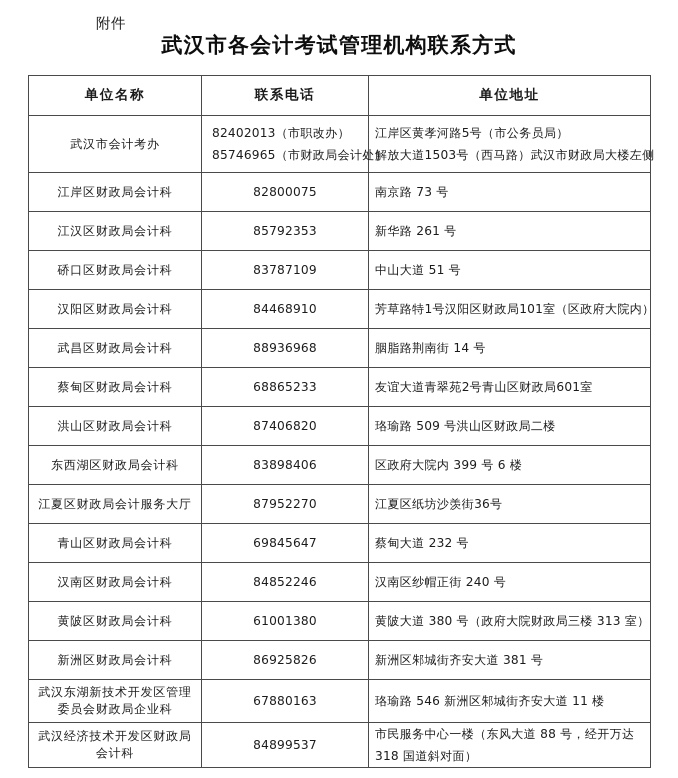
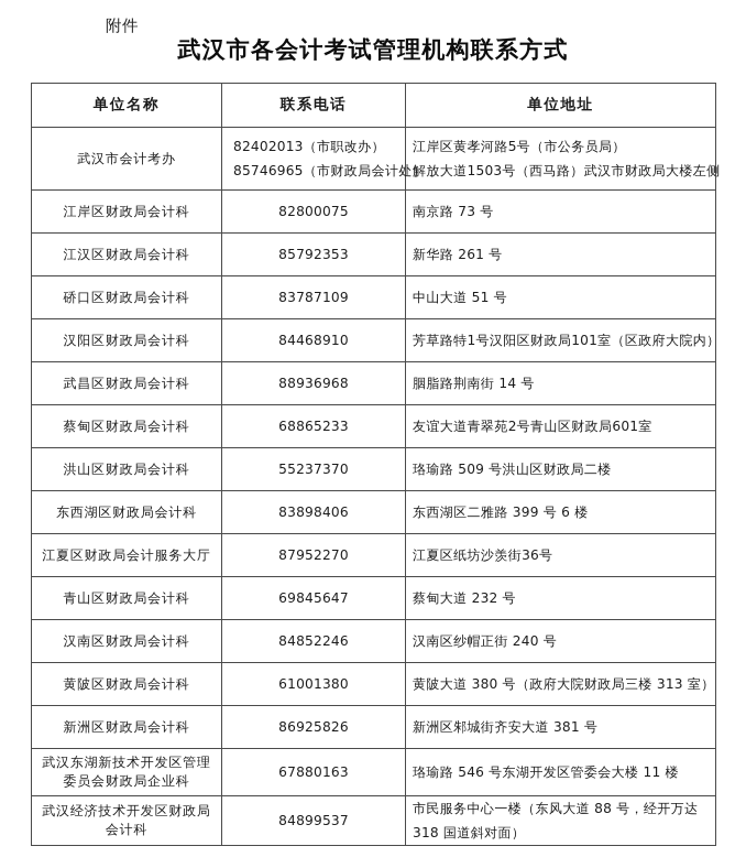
  附件
  武汉市各会计考试管理机构联系方式
  单位名称	联系电话	单位地址
  武汉市会计考办	82402013（市职改办）85746965（市财政局会计处	江岸区黄孝河路5号（市公务员局）解放大道1503号（西马路）武汉市财政局大楼左侧
  江岸区财政局会计科	82800075	南京路 73 号
  江汉区财政局会计科	85792353	新华路 261 号
  硚口区财政局会计科	83787109	中山大道 51 号
  汉阳区财政局会计科	84468910	芳草路特1号汉阳区财政局101室（区政府大院内）
  武昌区财政局会计科	88936968	胭脂路荆南街 14 号
  蔡甸区财政局会计科	68865233	友谊大道青翠苑2号青山区财政局601室
- 洪山区财政局会计科	87406820	珞瑜路 509 号洪山区财政局二楼
+ 洪山区财政局会计科	55237370	珞瑜路 509 号洪山区财政局二楼
- 东西湖区财政局会计科	83898406	区政府大院内 399 号 6 楼
+ 东西湖区财政局会计科	83898406	东西湖区二雅路 399 号 6 楼
  江夏区财政局会计服务大厅	87952270	江夏区纸坊沙羡街36号
  青山区财政局会计科	69845647	蔡甸大道 232 号
  汉南区财政局会计科	84852246	汉南区纱帽正街 240 号
  黄陂区财政局会计科	61001380	黄陂大道 380 号（政府大院财政局三楼 313 室）
  新洲区财政局会计科	86925826	新洲区邾城街齐安大道 381 号
- 武汉东湖新技术开发区管理委员会财政局企业科	67880163	珞瑜路 546 新洲区邾城街齐安大道 11 楼
+ 武汉东湖新技术开发区管理委员会财政局企业科	67880163	珞瑜路 546 号东湖开发区管委会大楼 11 楼
  武汉经济技术开发区财政局会计科	84899537	市民服务中心一楼（东风大道 88 号，经开万达318 国道斜对面）
